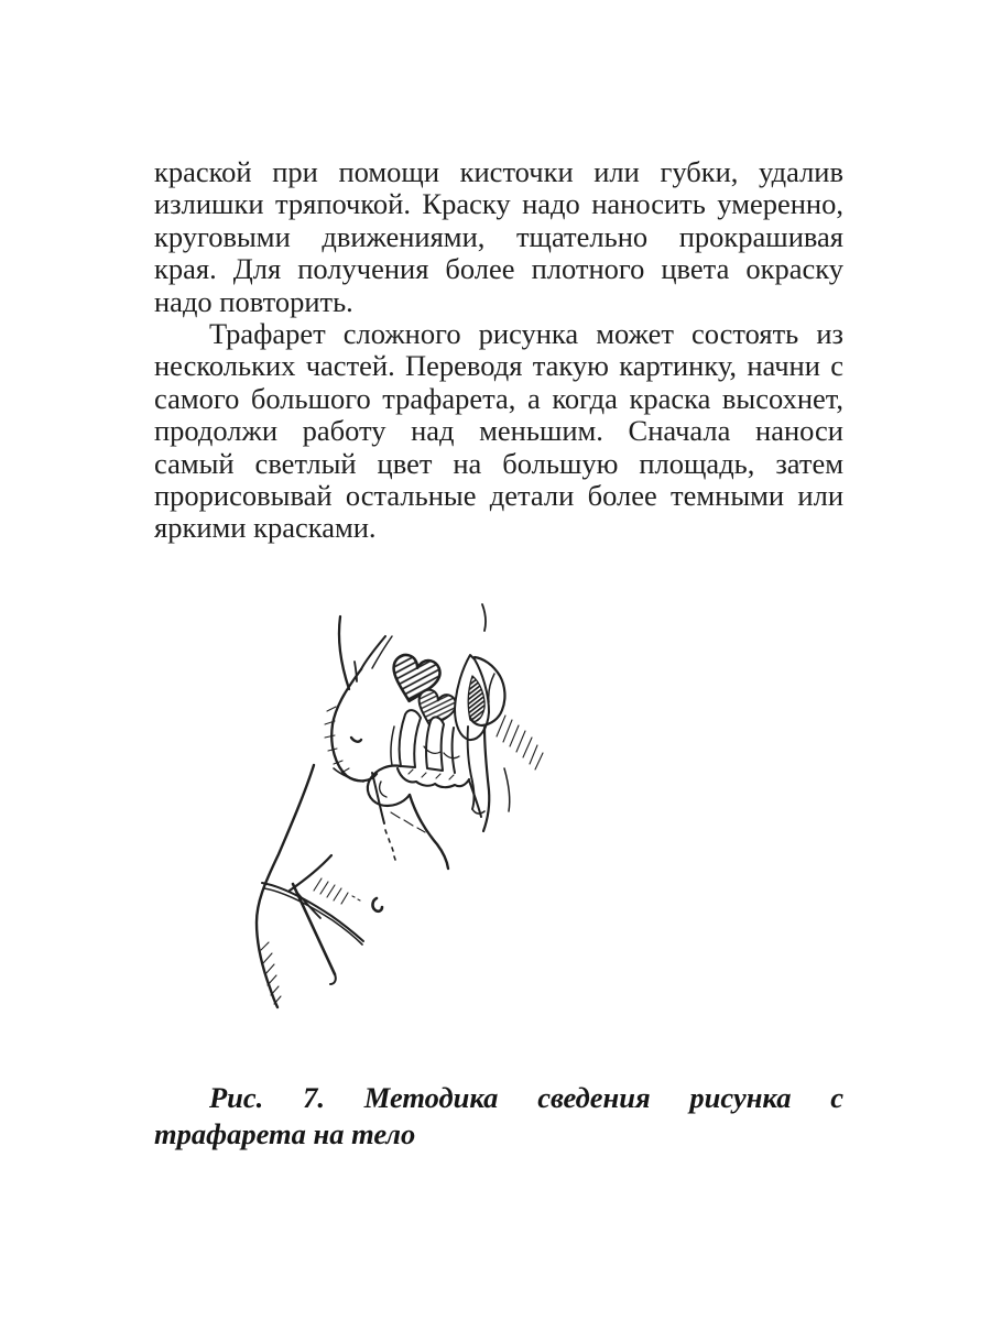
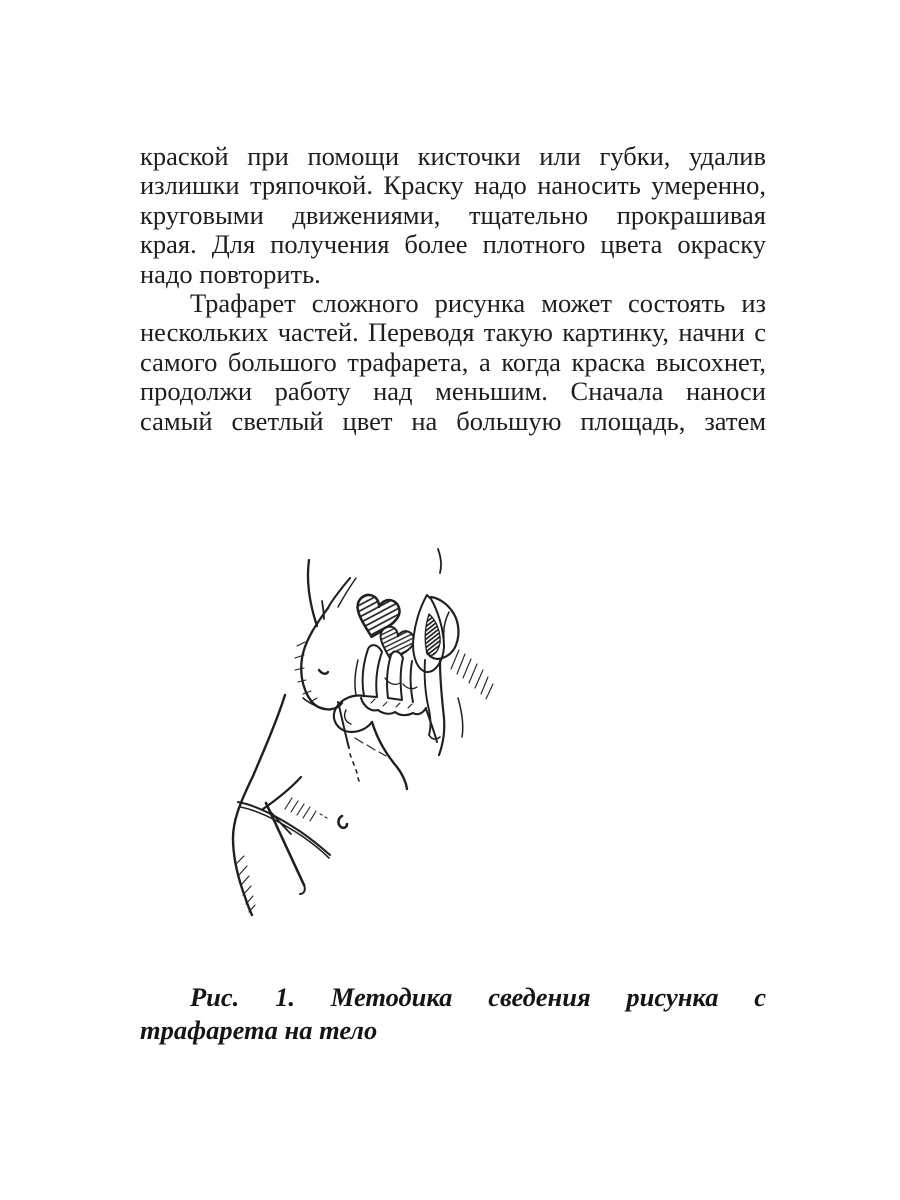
  краской при помощи кисточки или губки, удалив
  излишки тряпочкой. Краску надо наносить умеренно,
  круговыми движениями, тщательно прокрашивая
  края. Для получения более плотного цвета окраску
  надо повторить.
  Трафарет сложного рисунка может состоять из
  нескольких частей. Переводя такую картинку, начни с
  самого большого трафарета, а когда краска высохнет,
  продолжи работу над меньшим. Сначала наноси
  самый светлый цвет на большую площадь, затем
- прорисовывай остальные детали более темными или
- яркими красками.
- Рис. 7. Методика сведения рисунка с
+ Рис. 1. Методика сведения рисунка с
  трафарета на тело
